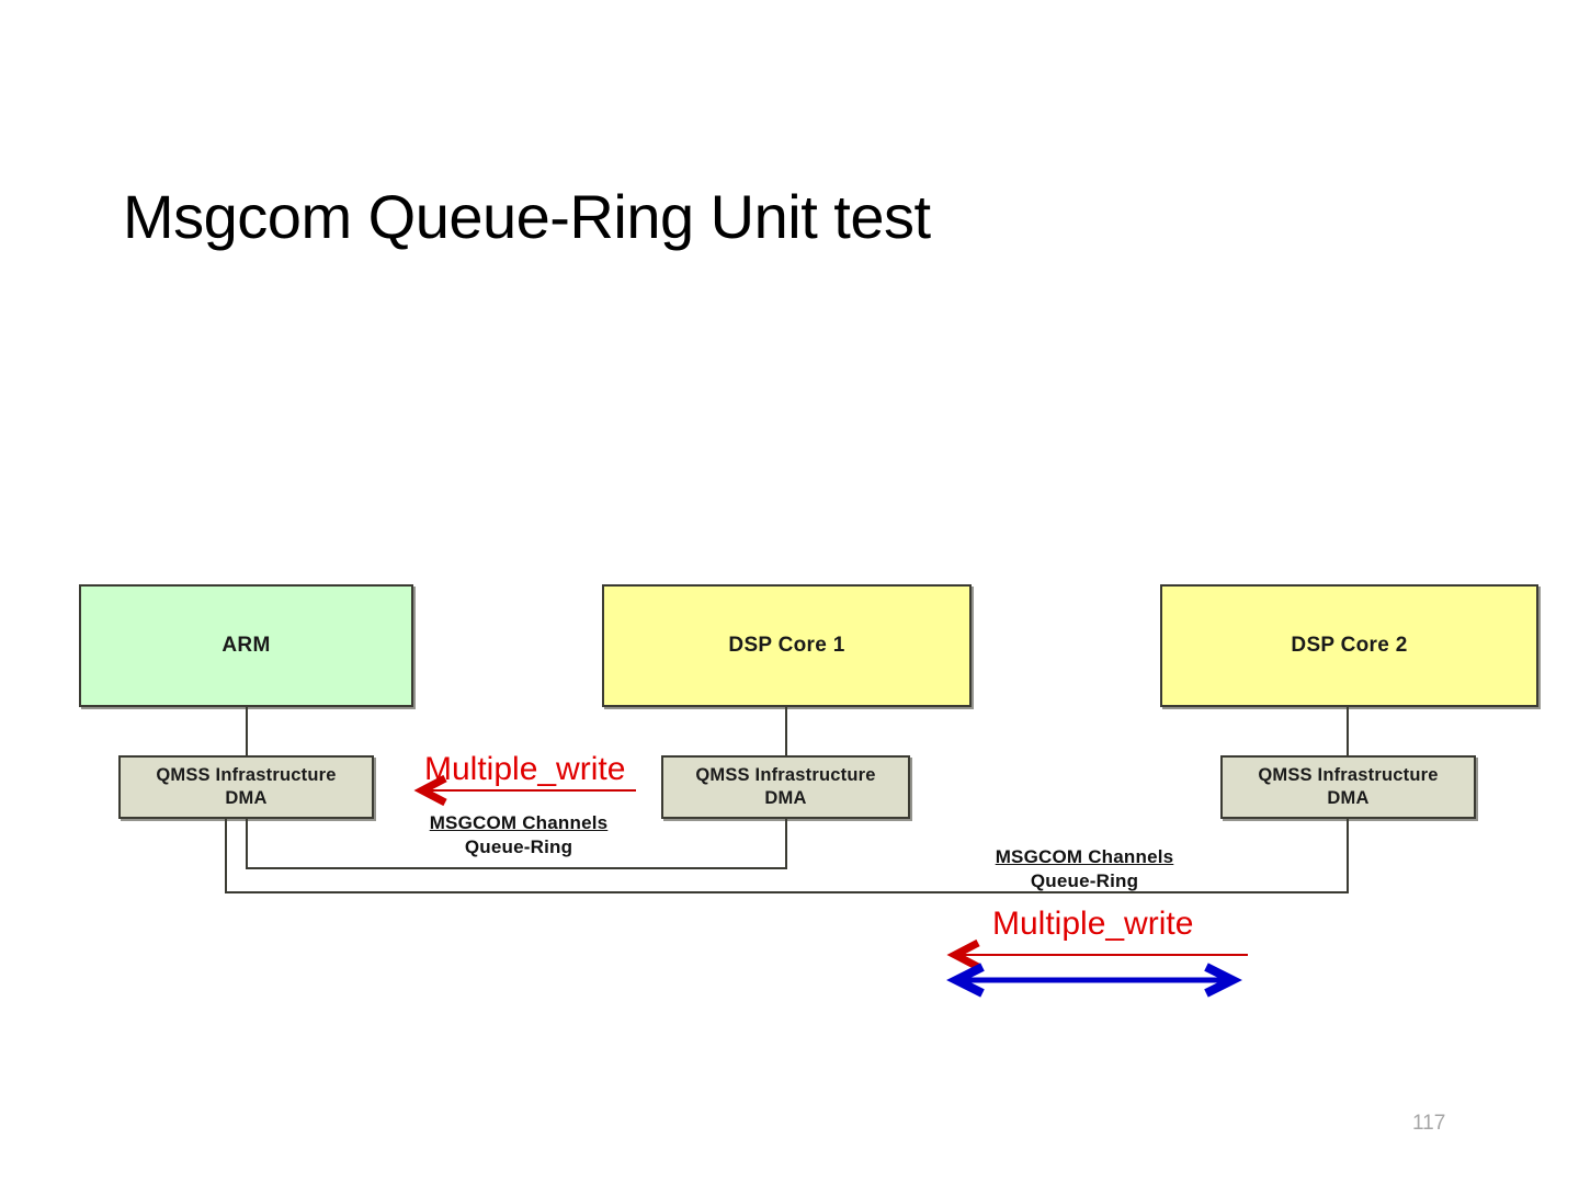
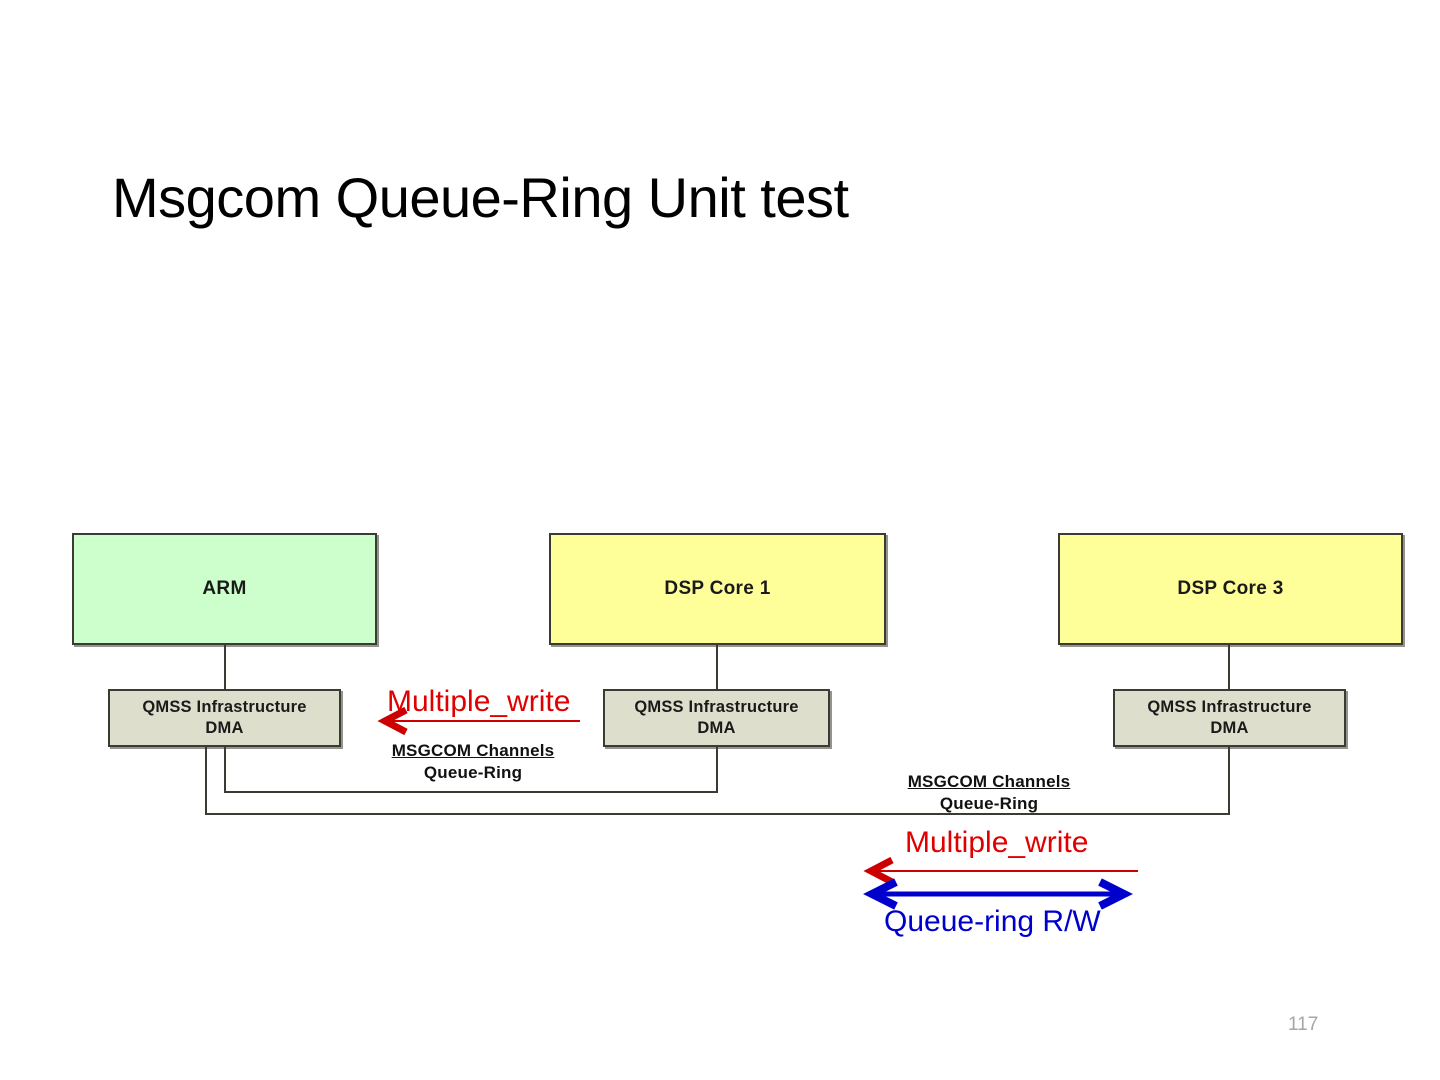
  Msgcom Queue-Ring Unit test
  ARM
  DSP Core 1
- DSP Core 2
+ DSP Core 3
  QMSS Infrastructure
  DMA
  QMSS Infrastructure
  DMA
  QMSS Infrastructure
  DMA
  MSGCOM Channels
  Queue-Ring
  MSGCOM Channels
  Queue-Ring
  Multiple_write
  Multiple_write
+ Queue-ring R/W
  117
